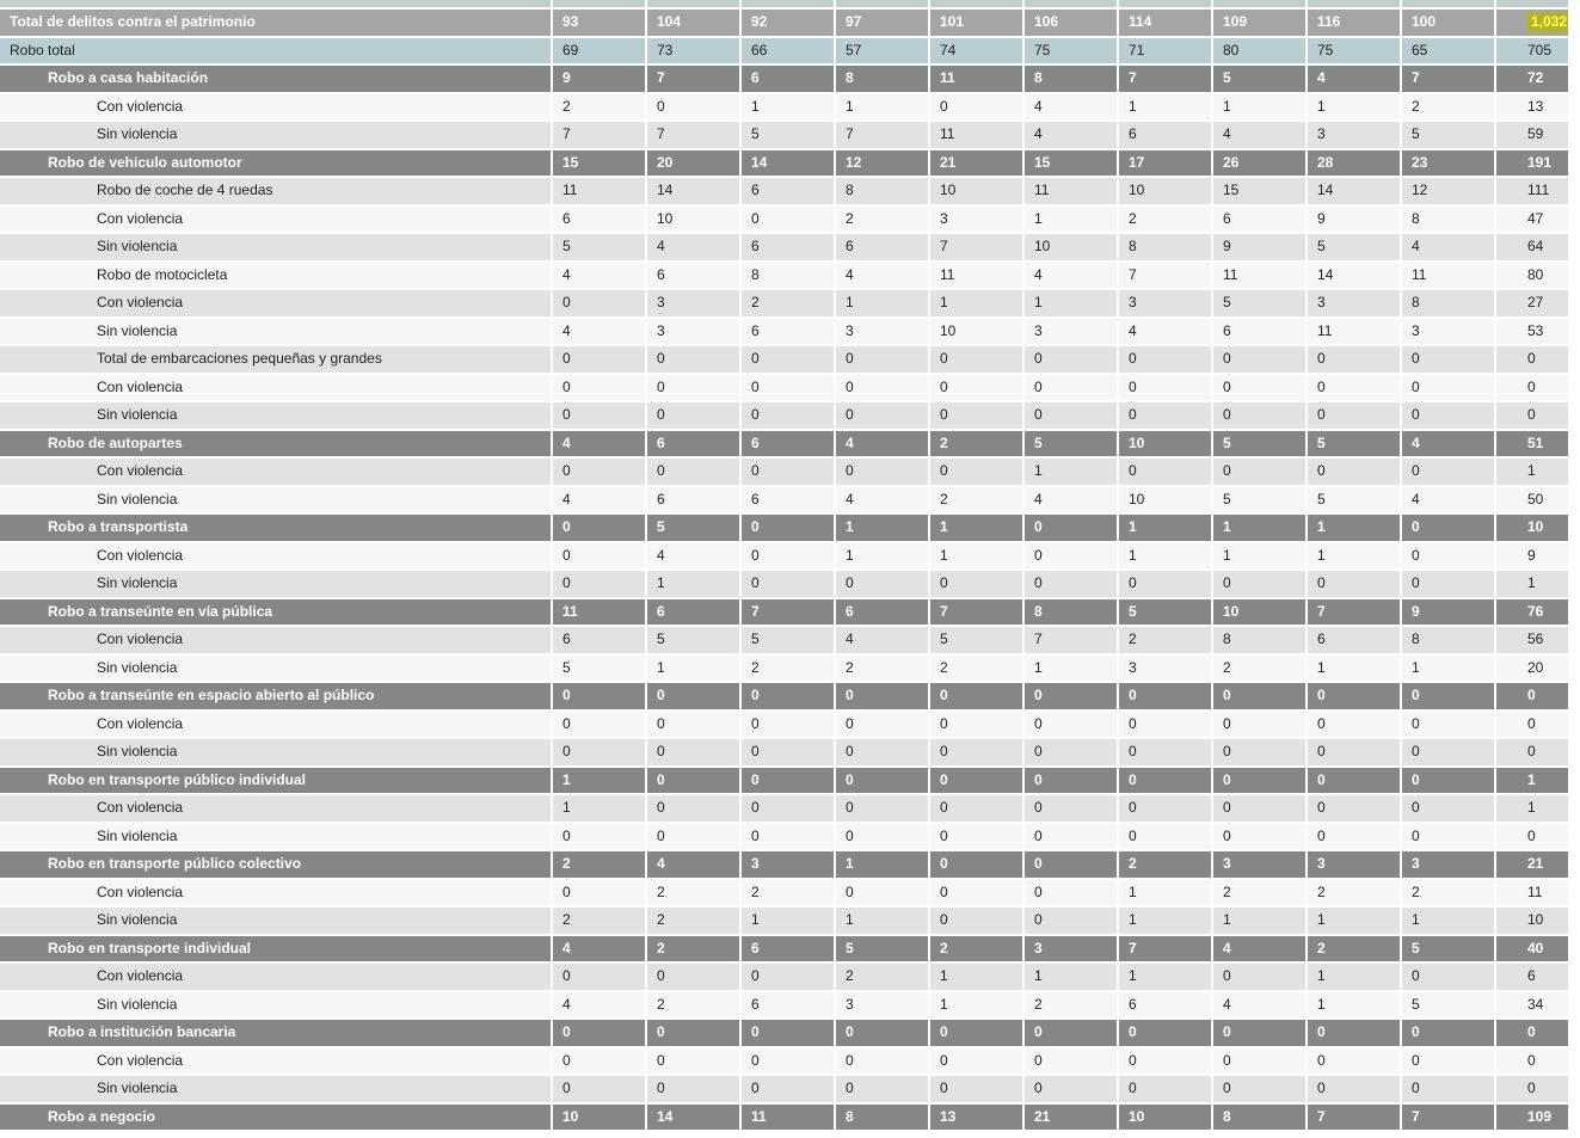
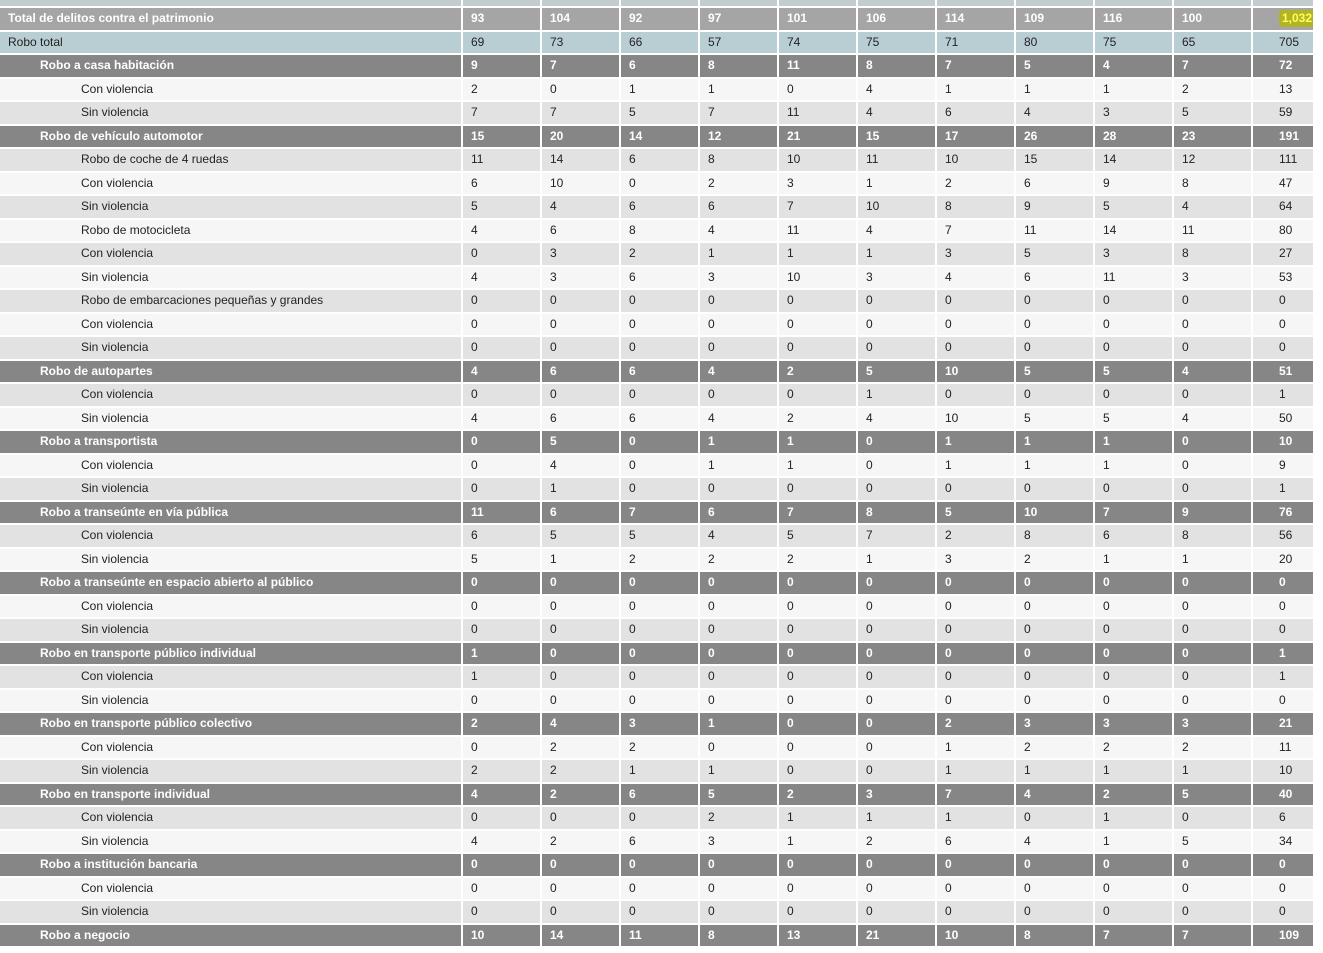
  Total de delitos contra el patrimonio	93	104	92	97	101	106	114	109	116	100	1,032
  Robo total	69	73	66	57	74	75	71	80	75	65	705
  Robo a casa habitación	9	7	6	8	11	8	7	5	4	7	72
  Con violencia	2	0	1	1	0	4	1	1	1	2	13
  Sin violencia	7	7	5	7	11	4	6	4	3	5	59
  Robo de vehículo automotor	15	20	14	12	21	15	17	26	28	23	191
  Robo de coche de 4 ruedas	11	14	6	8	10	11	10	15	14	12	111
  Con violencia	6	10	0	2	3	1	2	6	9	8	47
  Sin violencia	5	4	6	6	7	10	8	9	5	4	64
  Robo de motocicleta	4	6	8	4	11	4	7	11	14	11	80
  Con violencia	0	3	2	1	1	1	3	5	3	8	27
  Sin violencia	4	3	6	3	10	3	4	6	11	3	53
- Total de embarcaciones pequeñas y grandes	0	0	0	0	0	0	0	0	0	0	0
+ Robo de embarcaciones pequeñas y grandes	0	0	0	0	0	0	0	0	0	0	0
  Con violencia	0	0	0	0	0	0	0	0	0	0	0
  Sin violencia	0	0	0	0	0	0	0	0	0	0	0
  Robo de autopartes	4	6	6	4	2	5	10	5	5	4	51
  Con violencia	0	0	0	0	0	1	0	0	0	0	1
  Sin violencia	4	6	6	4	2	4	10	5	5	4	50
  Robo a transportista	0	5	0	1	1	0	1	1	1	0	10
  Con violencia	0	4	0	1	1	0	1	1	1	0	9
  Sin violencia	0	1	0	0	0	0	0	0	0	0	1
  Robo a transeúnte en vía pública	11	6	7	6	7	8	5	10	7	9	76
  Con violencia	6	5	5	4	5	7	2	8	6	8	56
  Sin violencia	5	1	2	2	2	1	3	2	1	1	20
  Robo a transeúnte en espacio abierto al público	0	0	0	0	0	0	0	0	0	0	0
  Con violencia	0	0	0	0	0	0	0	0	0	0	0
  Sin violencia	0	0	0	0	0	0	0	0	0	0	0
  Robo en transporte público individual	1	0	0	0	0	0	0	0	0	0	1
  Con violencia	1	0	0	0	0	0	0	0	0	0	1
  Sin violencia	0	0	0	0	0	0	0	0	0	0	0
  Robo en transporte público colectivo	2	4	3	1	0	0	2	3	3	3	21
  Con violencia	0	2	2	0	0	0	1	2	2	2	11
  Sin violencia	2	2	1	1	0	0	1	1	1	1	10
  Robo en transporte individual	4	2	6	5	2	3	7	4	2	5	40
  Con violencia	0	0	0	2	1	1	1	0	1	0	6
  Sin violencia	4	2	6	3	1	2	6	4	1	5	34
  Robo a institución bancaria	0	0	0	0	0	0	0	0	0	0	0
  Con violencia	0	0	0	0	0	0	0	0	0	0	0
  Sin violencia	0	0	0	0	0	0	0	0	0	0	0
  Robo a negocio	10	14	11	8	13	21	10	8	7	7	109
